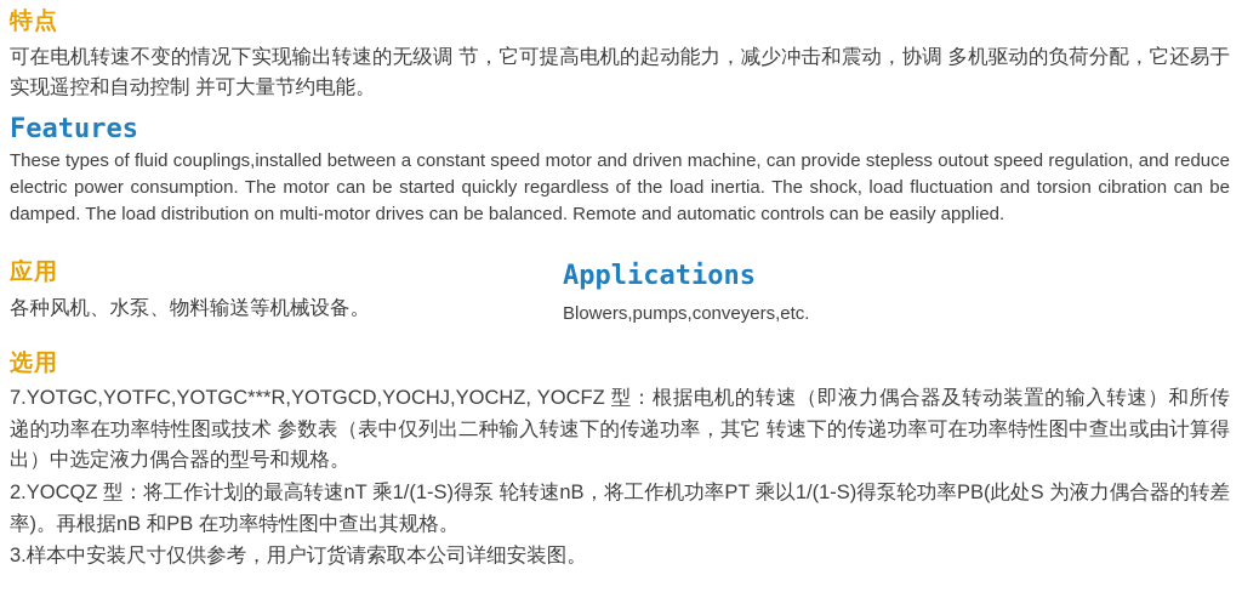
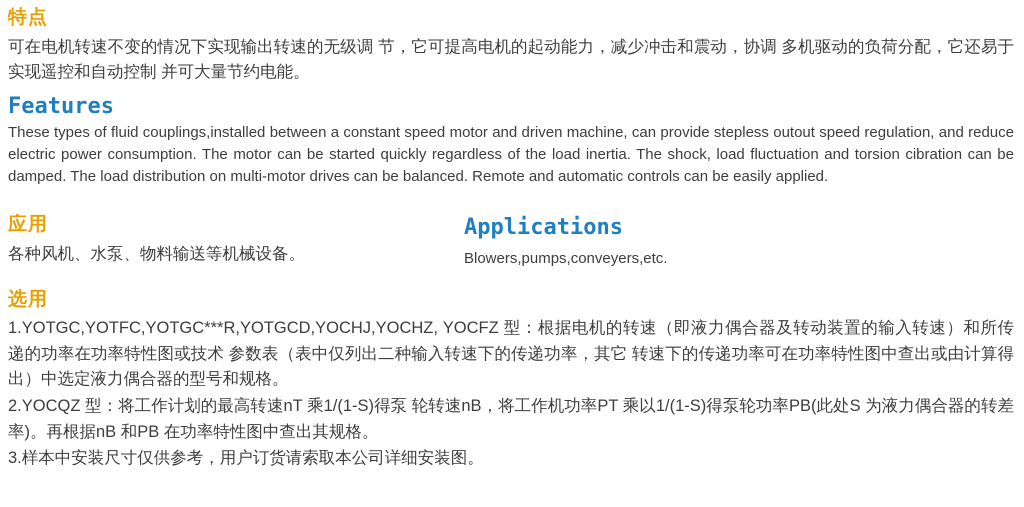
  特点
  可在电机转速不变的情况下实现输出转速的无级调 节，它可提高电机的起动能力，减少冲击和震动，协调 多机驱动的负荷分配，它还易于实现遥控和自动控制 并可大量节约电能。
  Features
  These types of fluid couplings,installed between a constant speed motor and driven machine, can provide stepless outout speed regulation, and reduce electric power consumption. The motor can be started quickly regardless of the load inertia. The shock, load fluctuation and torsion cibration can be damped. The load distribution on multi-motor drives can be balanced. Remote and automatic controls can be easily applied.
  应用
  各种风机、水泵、物料输送等机械设备。
  Applications
  Blowers,pumps,conveyers,etc.
  选用
- 7.YOTGC,YOTFC,YOTGC***R,YOTGCD,YOCHJ,YOCHZ, YOCFZ 型：根据电机的转速（即液力偶合器及转动装置的输入转速）和所传递的功率在功率特性图或技术 参数表（表中仅列出二种输入转速下的传递功率，其它 转速下的传递功率可在功率特性图中查出或由计算得 出）中选定液力偶合器的型号和规格。
+ 1.YOTGC,YOTFC,YOTGC***R,YOTGCD,YOCHJ,YOCHZ, YOCFZ 型：根据电机的转速（即液力偶合器及转动装置的输入转速）和所传递的功率在功率特性图或技术 参数表（表中仅列出二种输入转速下的传递功率，其它 转速下的传递功率可在功率特性图中查出或由计算得 出）中选定液力偶合器的型号和规格。
  2.YOCQZ 型：将工作计划的最高转速nT 乘1/(1-S)得泵 轮转速nB，将工作机功率PT 乘以1/(1-S)得泵轮功率PB(此处S 为液力偶合器的转差率)。再根据nB 和PB 在功率特性图中查出其规格。
  3.样本中安装尺寸仅供参考，用户订货请索取本公司详细安装图。
